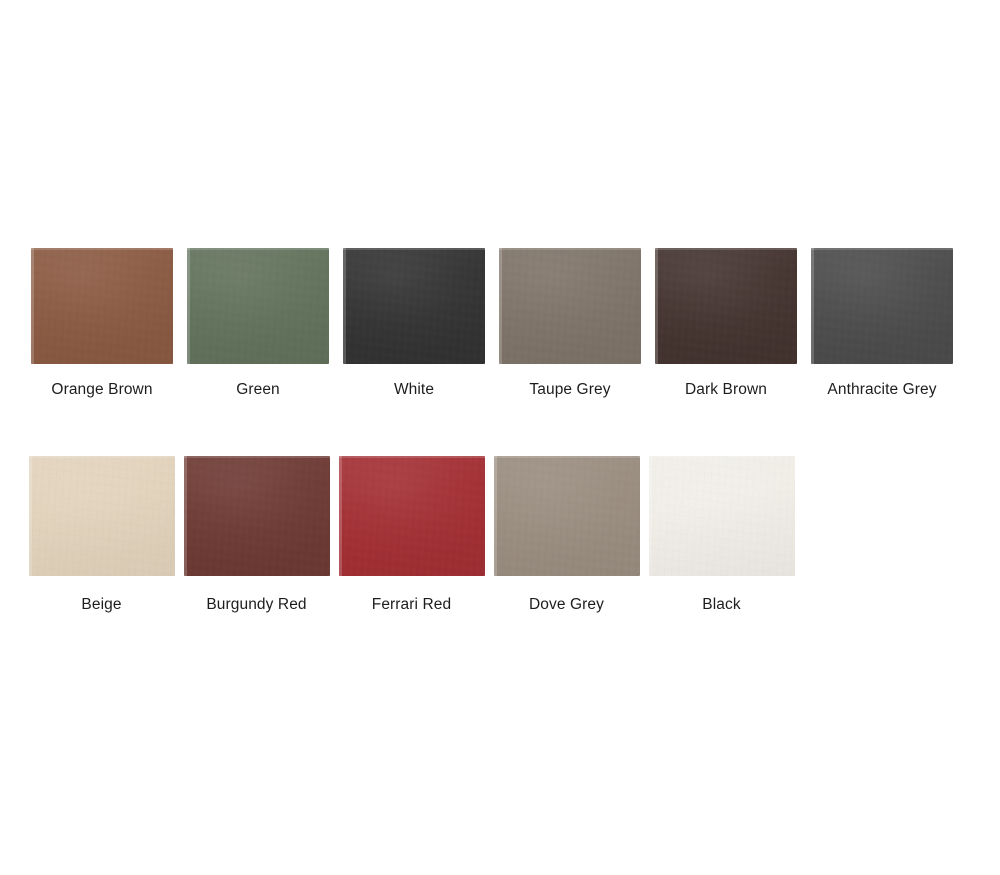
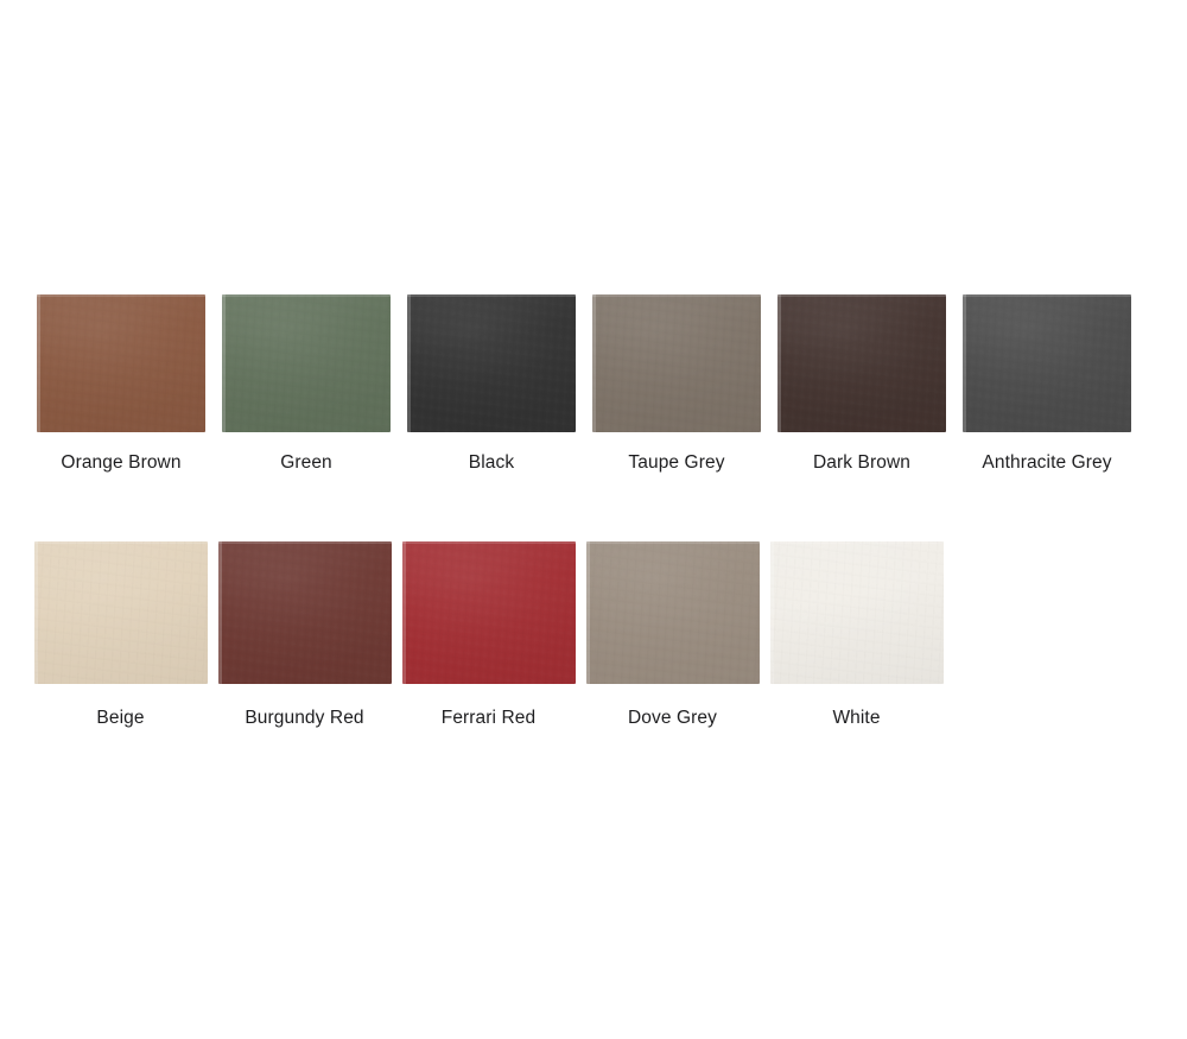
  Orange Brown
  Green
- White
+ Black
  Taupe Grey
  Dark Brown
  Anthracite Grey
  Beige
  Burgundy Red
  Ferrari Red
  Dove Grey
- Black
+ White
